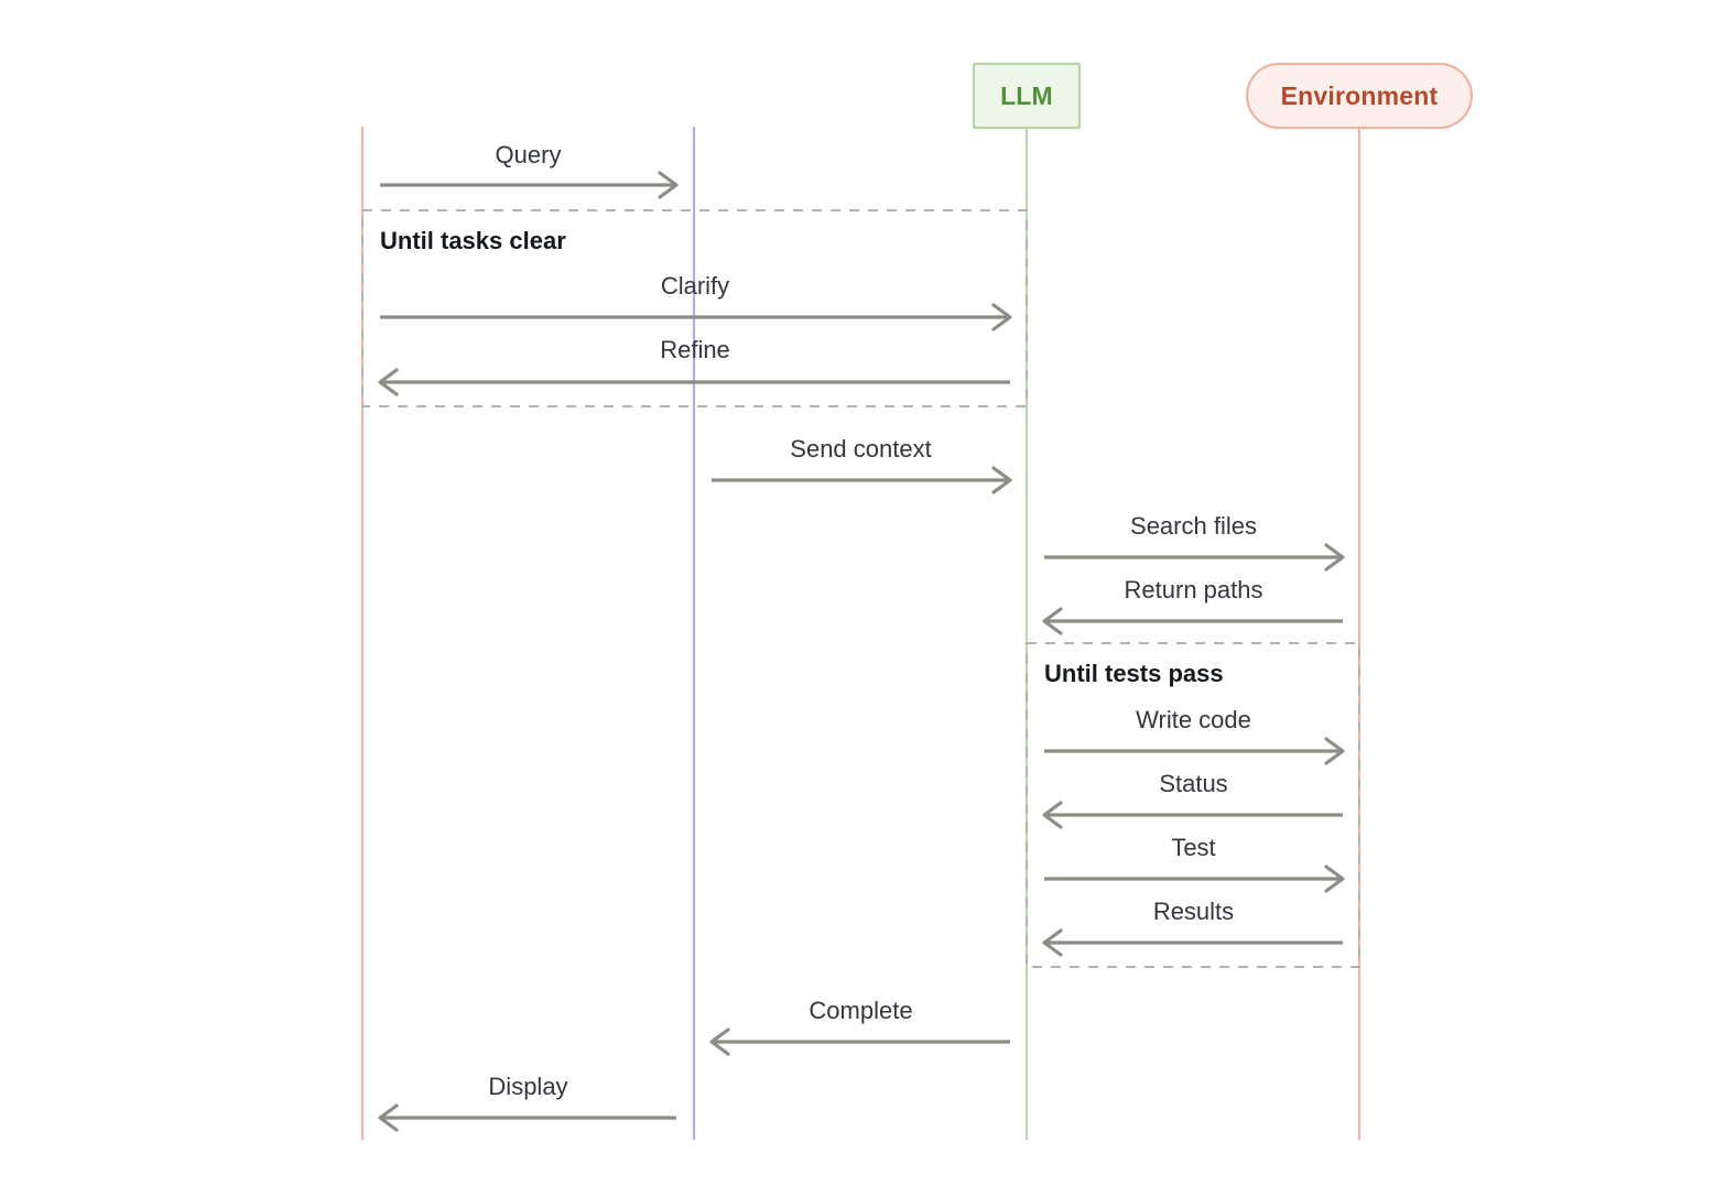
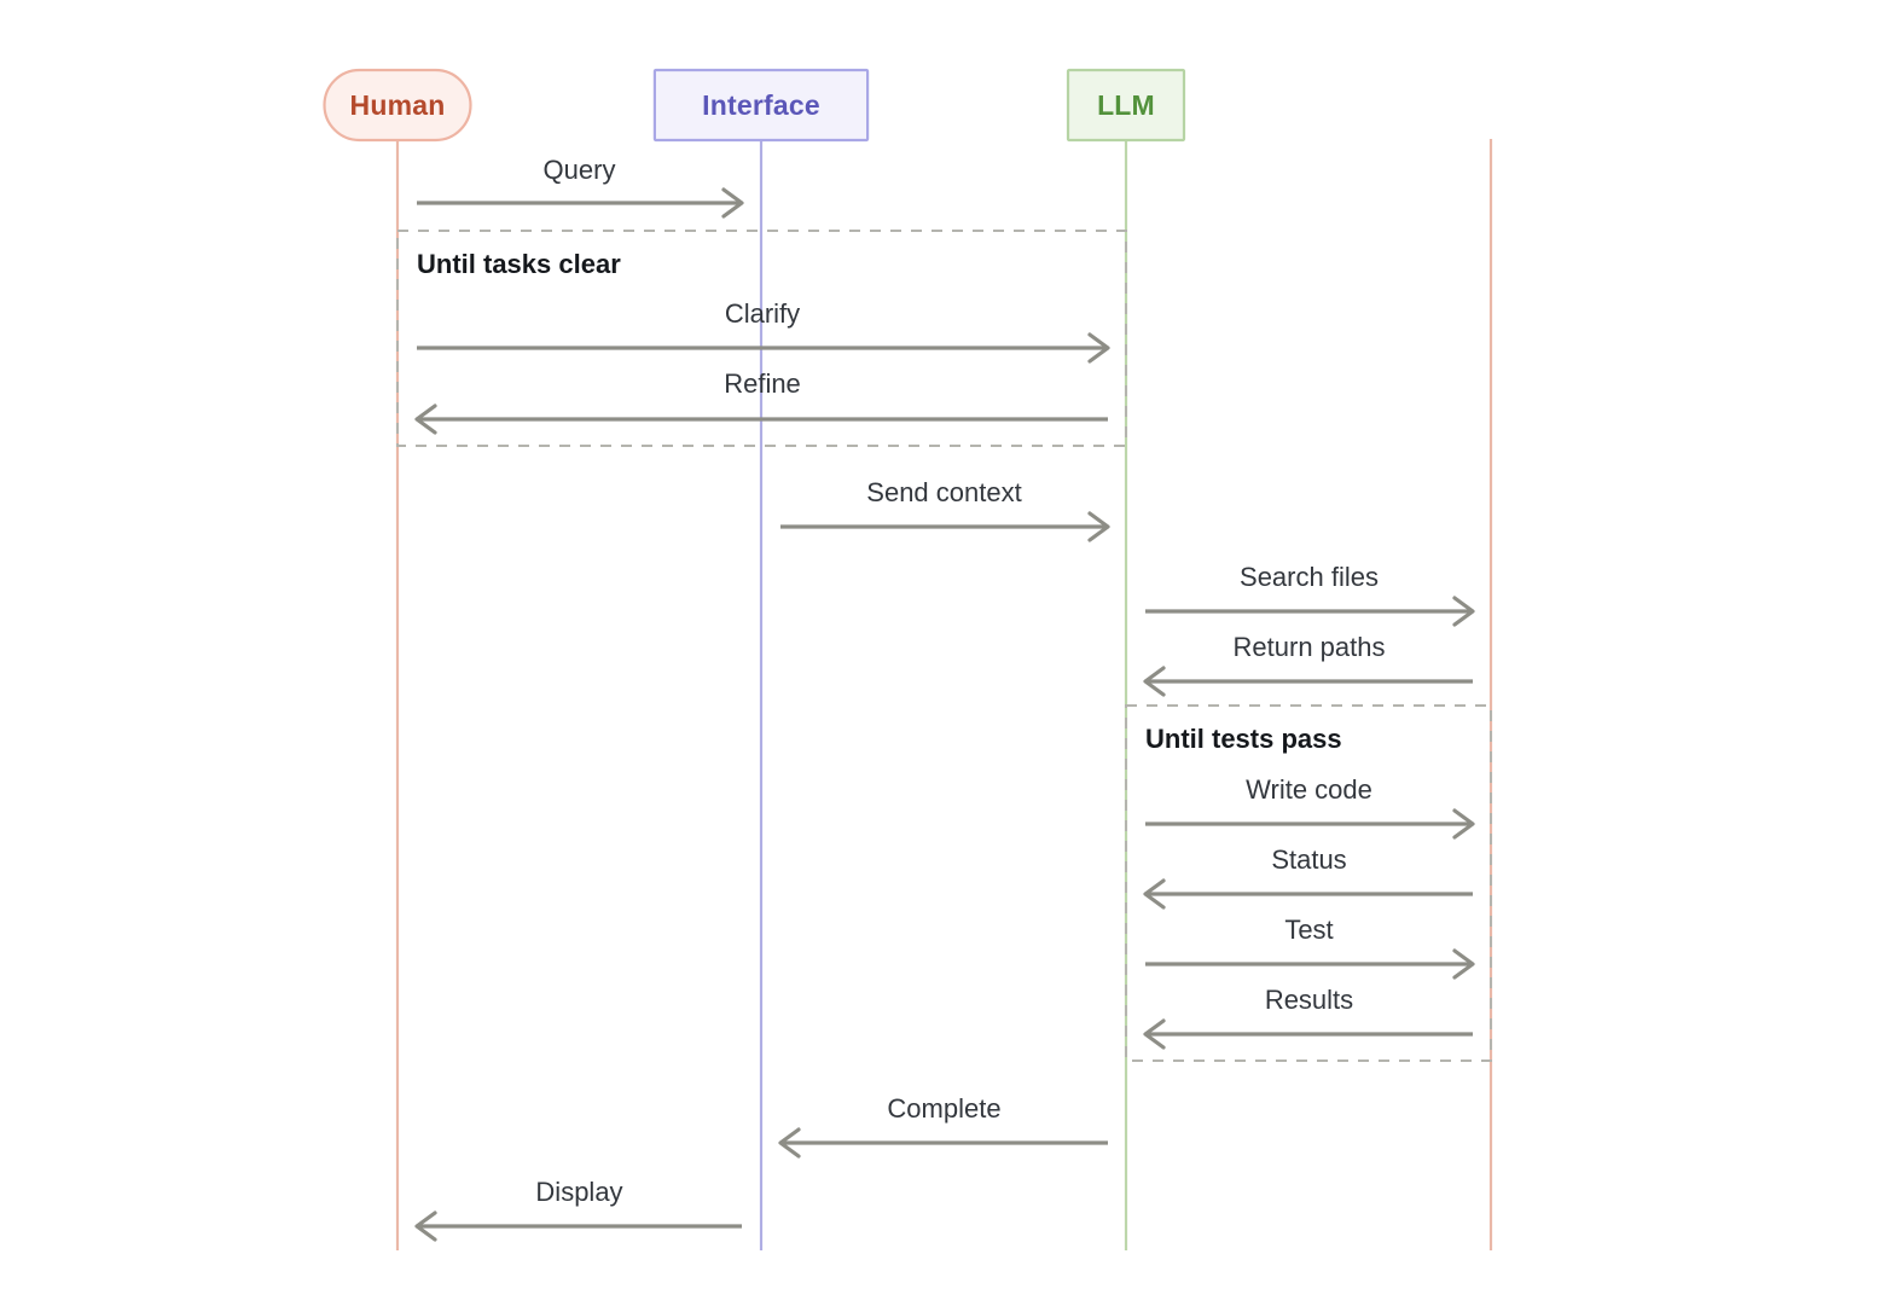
  Until tasks clear
  Until tests pass
  Query
  Clarify
  Refine
  Send context
  Search files
  Return paths
  Write code
  Status
  Test
  Results
  Complete
  Display
+ Human
+ Interface
  LLM
- Environment
